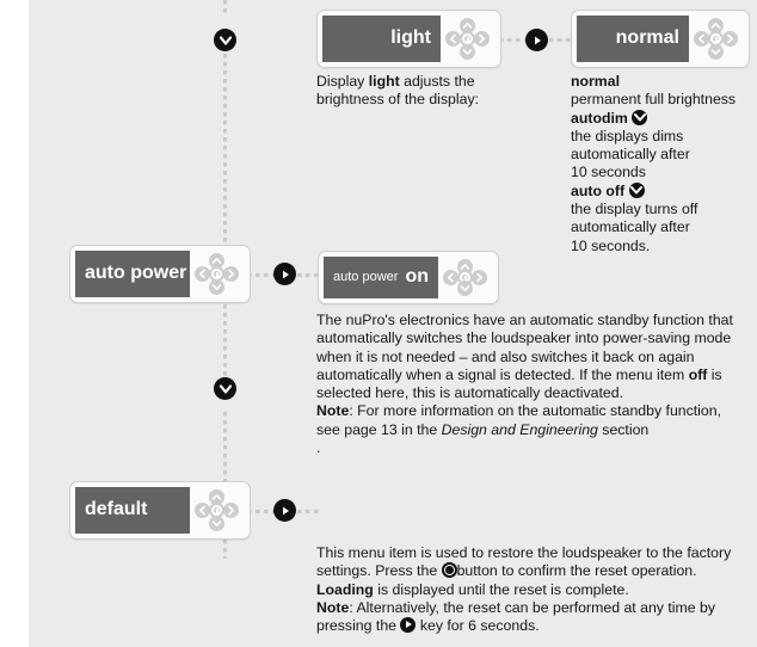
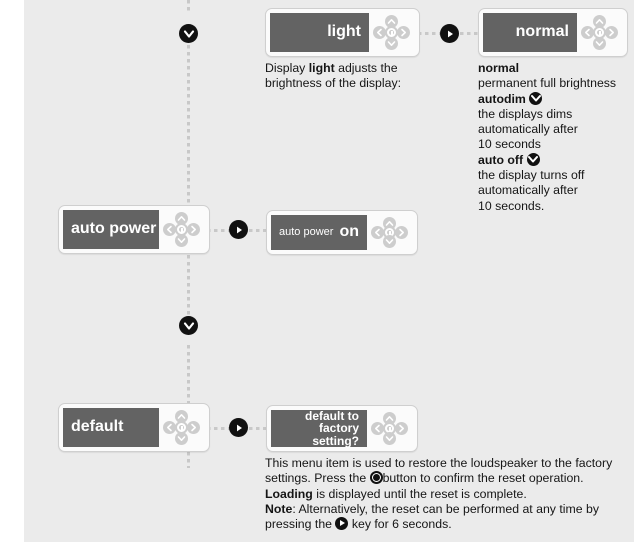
  light
  normal
  Display light adjusts the
  brightness of the display:
  normal
  permanent full brightness
  autodim
  the displays dims
  automatically after
  10 seconds
  auto off
  the display turns off
  automatically after
  10 seconds.
  auto power
  auto power
  on
- The nuPro's electronics have an automatic standby function that automatically switches the loudspeaker into power-saving mode when it is not needed – and also switches it back on again automatically when a signal is detected. If the menu item off is selected here, this is automatically deactivated.
- Note: For more information on the automatic standby function, see page 13 in the Design and Engineering section
- .
  default
+ default to
+ factory setting?
  This menu item is used to restore the loudspeaker to the factory settings. Press the button to confirm the reset operation. Loading is displayed until the reset is complete.
  Note: Alternatively, the reset can be performed at any time by pressing the key for 6 seconds.
